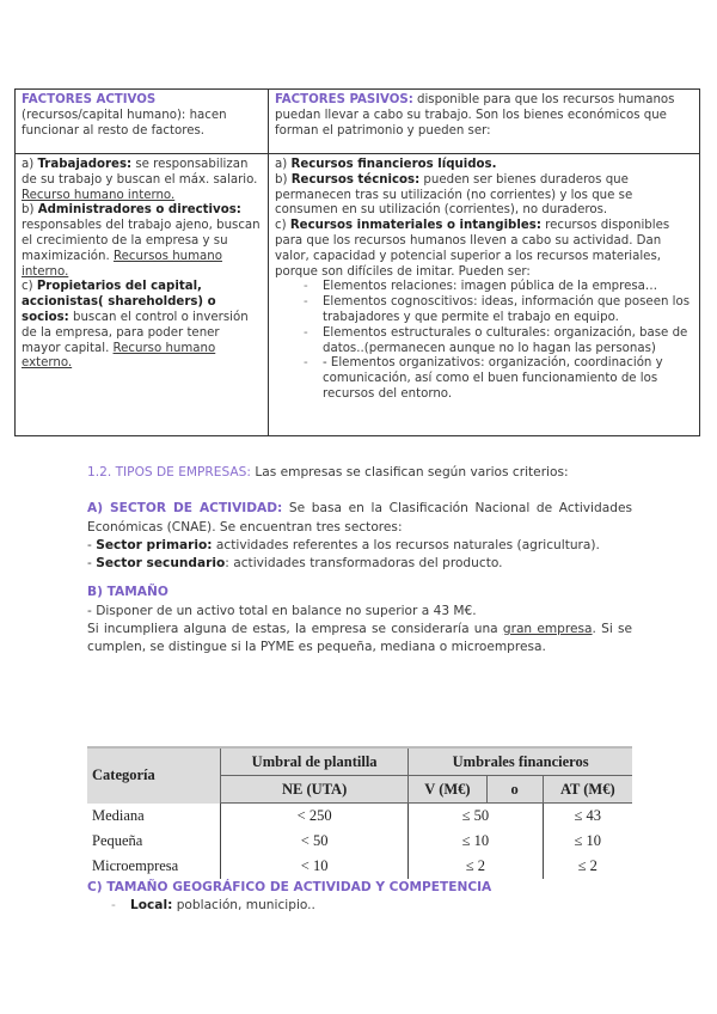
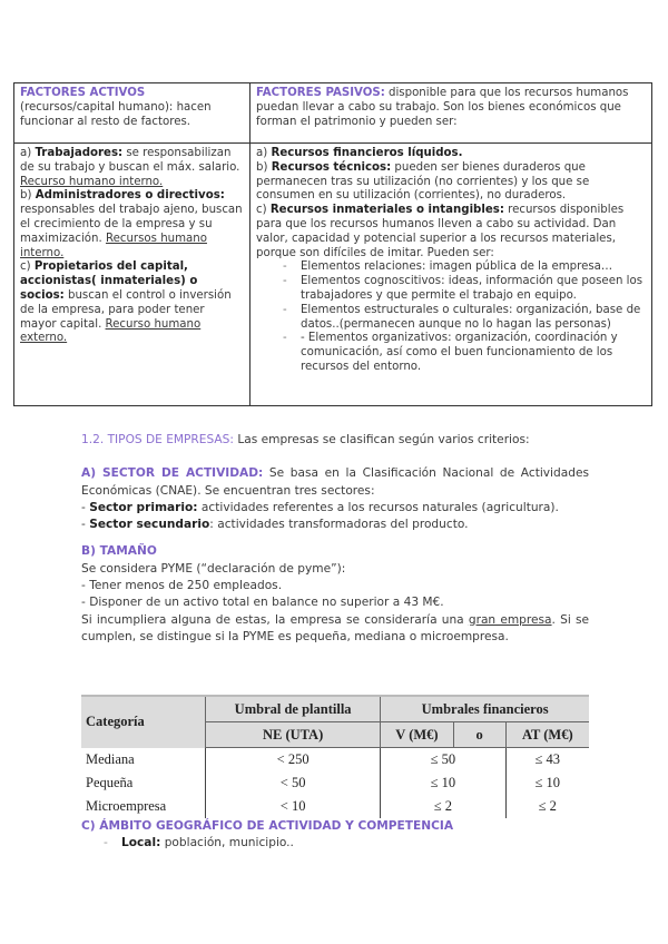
  FACTORES ACTIVOS (recursos/capital humano): hacen funcionar al resto de factores.	FACTORES PASIVOS: disponible para que los recursos humanos puedan llevar a cabo su trabajo. Son los bienes económicos que forman el patrimonio y pueden ser:
- a) Trabajadores: se responsabilizan de su trabajo y buscan el máx. salario. Recurso humano interno. b) Administradores o directivos: responsables del trabajo ajeno, buscan el crecimiento de la empresa y su maximización. Recursos humano interno. c) Propietarios del capital, accionistas( shareholders) o socios: buscan el control o inversión de la empresa, para poder tener mayor capital. Recurso humano externo.	a) Recursos financieros líquidos. b) Recursos técnicos: pueden ser bienes duraderos que permanecen tras su utilización (no corrientes) y los que se consumen en su utilización (corrientes), no duraderos. c) Recursos inmateriales o intangibles: recursos disponibles para que los recursos humanos lleven a cabo su actividad. Dan valor, capacidad y potencial superior a los recursos materiales, porque son difíciles de imitar. Pueden ser: Elementos relaciones: imagen pública de la empresa… Elementos cognoscitivos: ideas, información que poseen los trabajadores y que permite el trabajo en equipo. Elementos estructurales o culturales: organización, base de datos..(permanecen aunque no lo hagan las personas) - Elementos organizativos: organización, coordinación y comunicación, así como el buen funcionamiento de los recursos del entorno.
+ a) Trabajadores: se responsabilizan de su trabajo y buscan el máx. salario. Recurso humano interno. b) Administradores o directivos: responsables del trabajo ajeno, buscan el crecimiento de la empresa y su maximización. Recursos humano interno. c) Propietarios del capital, accionistas( inmateriales) o socios: buscan el control o inversión de la empresa, para poder tener mayor capital. Recurso humano externo.	a) Recursos financieros líquidos. b) Recursos técnicos: pueden ser bienes duraderos que permanecen tras su utilización (no corrientes) y los que se consumen en su utilización (corrientes), no duraderos. c) Recursos inmateriales o intangibles: recursos disponibles para que los recursos humanos lleven a cabo su actividad. Dan valor, capacidad y potencial superior a los recursos materiales, porque son difíciles de imitar. Pueden ser: Elementos relaciones: imagen pública de la empresa… Elementos cognoscitivos: ideas, información que poseen los trabajadores y que permite el trabajo en equipo. Elementos estructurales o culturales: organización, base de datos..(permanecen aunque no lo hagan las personas) - Elementos organizativos: organización, coordinación y comunicación, así como el buen funcionamiento de los recursos del entorno.
  1.2. TIPOS DE EMPRESAS: Las empresas se clasifican según varios criterios:
  A) SECTOR DE ACTIVIDAD: Se basa en la Clasificación Nacional de Actividades Económicas (CNAE). Se encuentran tres sectores:
  - Sector primario: actividades referentes a los recursos naturales (agricultura).
  - Sector secundario: actividades transformadoras del producto.
  B) TAMAÑO
+ Se considera PYME (“declaración de pyme”):
+ - Tener menos de 250 empleados.
  - Disponer de un activo total en balance no superior a 43 M€.
  Si incumpliera alguna de estas, la empresa se consideraría una gran empresa. Si se cumplen, se distingue si la PYME es pequeña, mediana o microempresa.
  Categoría	Umbral de plantilla	Umbrales financieros
  NE (UTA)	V (M€)	o	AT (M€)
  Mediana	< 250	≤ 50	≤ 43
  Pequeña	< 50	≤ 10	≤ 10
  Microempresa	< 10	≤ 2	≤ 2
- C) TAMAÑO GEOGRÁFICO DE ACTIVIDAD Y COMPETENCIA
+ C) ÁMBITO GEOGRÁFICO DE ACTIVIDAD Y COMPETENCIA
  Local: población, municipio..
